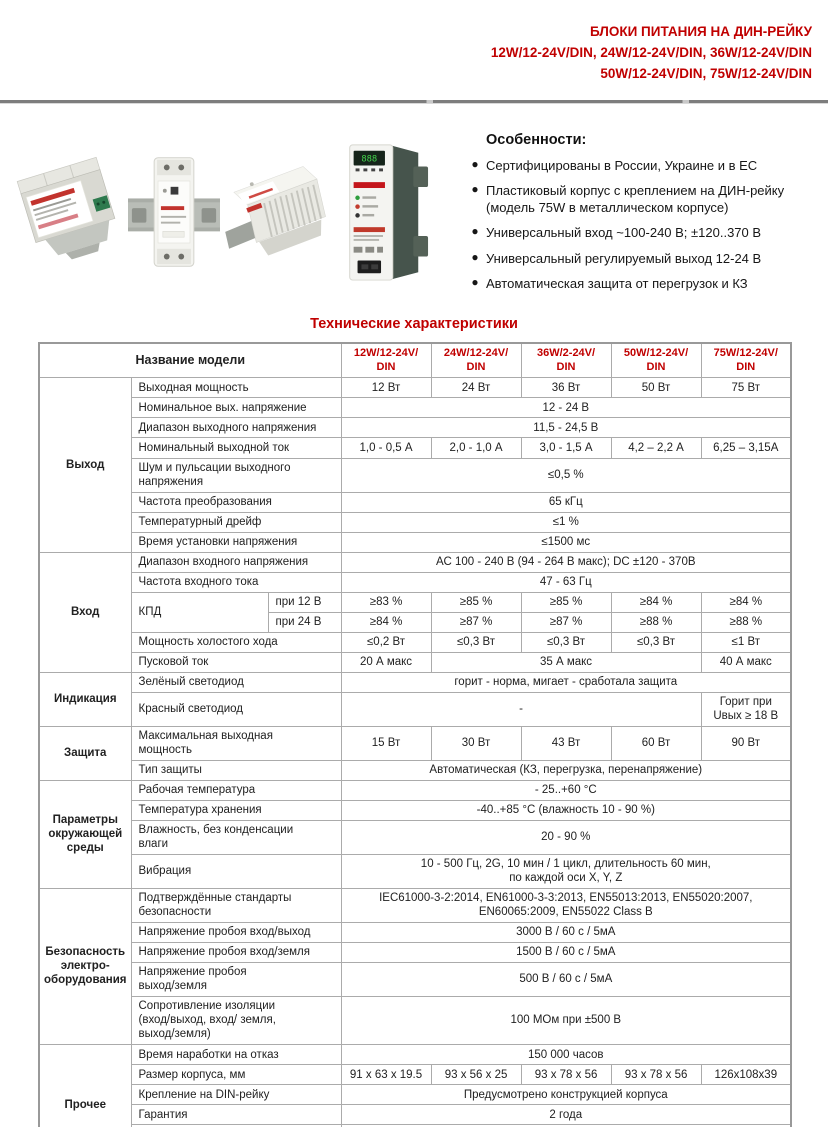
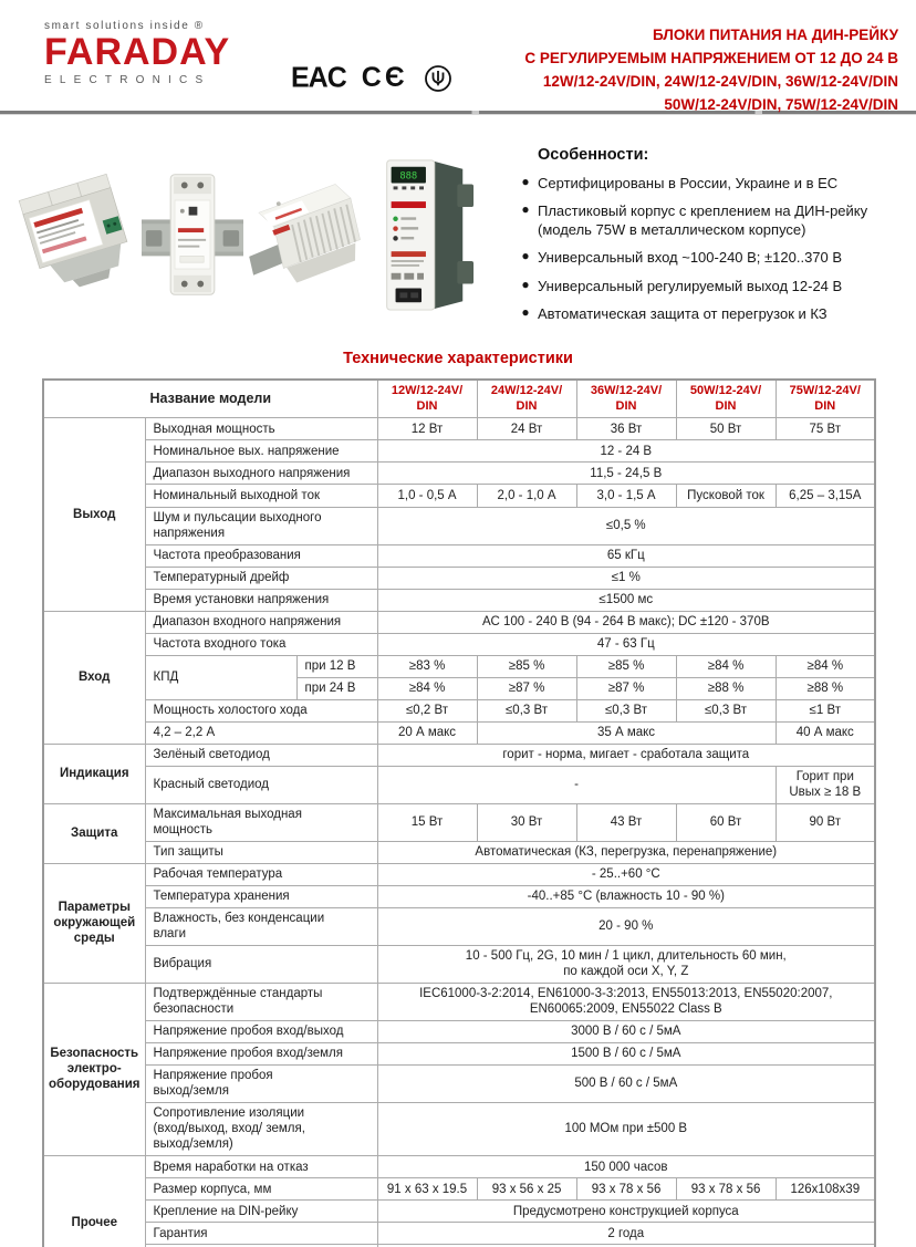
+ smart solutions inside ®
+ FARADAY
+ ELECTRONICS
+ EAC
+ CЄ
  БЛОКИ ПИТАНИЯ НА ДИН-РЕЙКУ
+ С РЕГУЛИРУЕМЫМ НАПРЯЖЕНИЕМ ОТ 12 ДО 24 В
  12W/12-24V/DIN, 24W/12-24V/DIN, 36W/12-24V/DIN
  50W/12-24V/DIN, 75W/12-24V/DIN
  888
  Особенности:
  ●
  Сертифицированы в России, Украине и в ЕС
  ●
  Пластиковый корпус с креплением на ДИН-рейку (модель 75W в металлическом корпусе)
  ●
  Универсальный вход ~100-240 В; ±120..370 В
  ●
  Универсальный регулируемый выход 12-24 В
  ●
  Автоматическая защита от перегрузок и КЗ
  Технические характеристики
- Название модели	12W/12-24V/ DIN	24W/12-24V/ DIN	36W/2-24V/ DIN	50W/12-24V/ DIN	75W/12-24V/ DIN
+ Название модели	12W/12-24V/ DIN	24W/12-24V/ DIN	36W/12-24V/ DIN	50W/12-24V/ DIN	75W/12-24V/ DIN
  Выход	Выходная мощность	12 Вт	24 Вт	36 Вт	50 Вт	75 Вт
  Номинальное вых. напряжение	12 - 24 В
  Диапазон выходного напряжения	11,5 - 24,5 В
- Номинальный выходной ток	1,0 - 0,5 А	2,0 - 1,0 А	3,0 - 1,5 А	4,2 – 2,2 А	6,25 – 3,15А
+ Номинальный выходной ток	1,0 - 0,5 А	2,0 - 1,0 А	3,0 - 1,5 А	Пусковой ток	6,25 – 3,15А
  Шум и пульсации выходного напряжения	≤0,5 %
  Частота преобразования	65 кГц
  Температурный дрейф	≤1 %
  Время установки напряжения	≤1500 мс
  Вход	Диапазон входного напряжения	АС 100 - 240 В (94 - 264 В макс); DC ±120 - 370В
  Частота входного тока	47 - 63 Гц
  КПД	при 12 В	≥83 %	≥85 %	≥85 %	≥84 %	≥84 %
  при 24 В	≥84 %	≥87 %	≥87 %	≥88 %	≥88 %
  Мощность холостого хода	≤0,2 Вт	≤0,3 Вт	≤0,3 Вт	≤0,3 Вт	≤1 Вт
- Пусковой ток	20 А макс	35 А макс	40 А макс
+ 4,2 – 2,2 А	20 А макс	35 А макс	40 А макс
  Индикация	Зелёный светодиод	горит - норма, мигает - сработала защита
  Красный светодиод	-	Горит при Uвых ≥ 18 В
  Защита	Максимальная выходная мощность	15 Вт	30 Вт	43 Вт	60 Вт	90 Вт
  Тип защиты	Автоматическая (КЗ, перегрузка, перенапряжение)
  Параметры окружающей среды	Рабочая температура	- 25..+60 °C
  Температура хранения	-40..+85 °C (влажность 10 - 90 %)
  Влажность, без конденсации влаги	20 - 90 %
  Вибрация	10 - 500 Гц, 2G, 10 мин / 1 цикл, длительность 60 мин, по каждой оси X, Y, Z
  Безопасность электро- оборудования	Подтверждённые стандарты безопасности	IEC61000-3-2:2014, EN61000-3-3:2013, EN55013:2013, EN55020:2007, EN60065:2009, EN55022 Class B
  Напряжение пробоя вход/выход	3000 В / 60 с / 5мА
  Напряжение пробоя вход/земля	1500 В / 60 с / 5мА
  Напряжение пробоя выход/земля	500 В / 60 с / 5мА
  Сопротивление изоляции (вход/выход, вход/ земля, выход/земля)	100 МОм при ±500 В
  Прочее	Время наработки на отказ	150 000 часов
  Размер корпуса, мм	91 x 63 x 19.5	93 x 56 x 25	93 x 78 x 56	93 x 78 x 56	126x108x39
  Крепление на DIN-рейку	Предусмотрено конструкцией корпуса
  Гарантия	2 года
